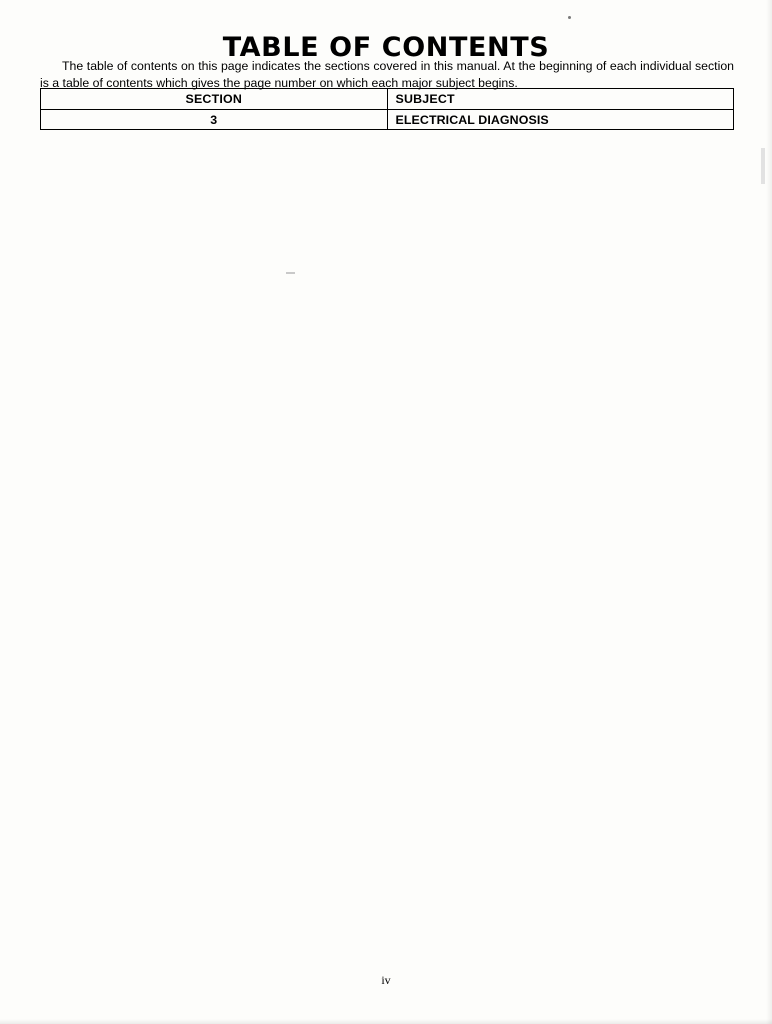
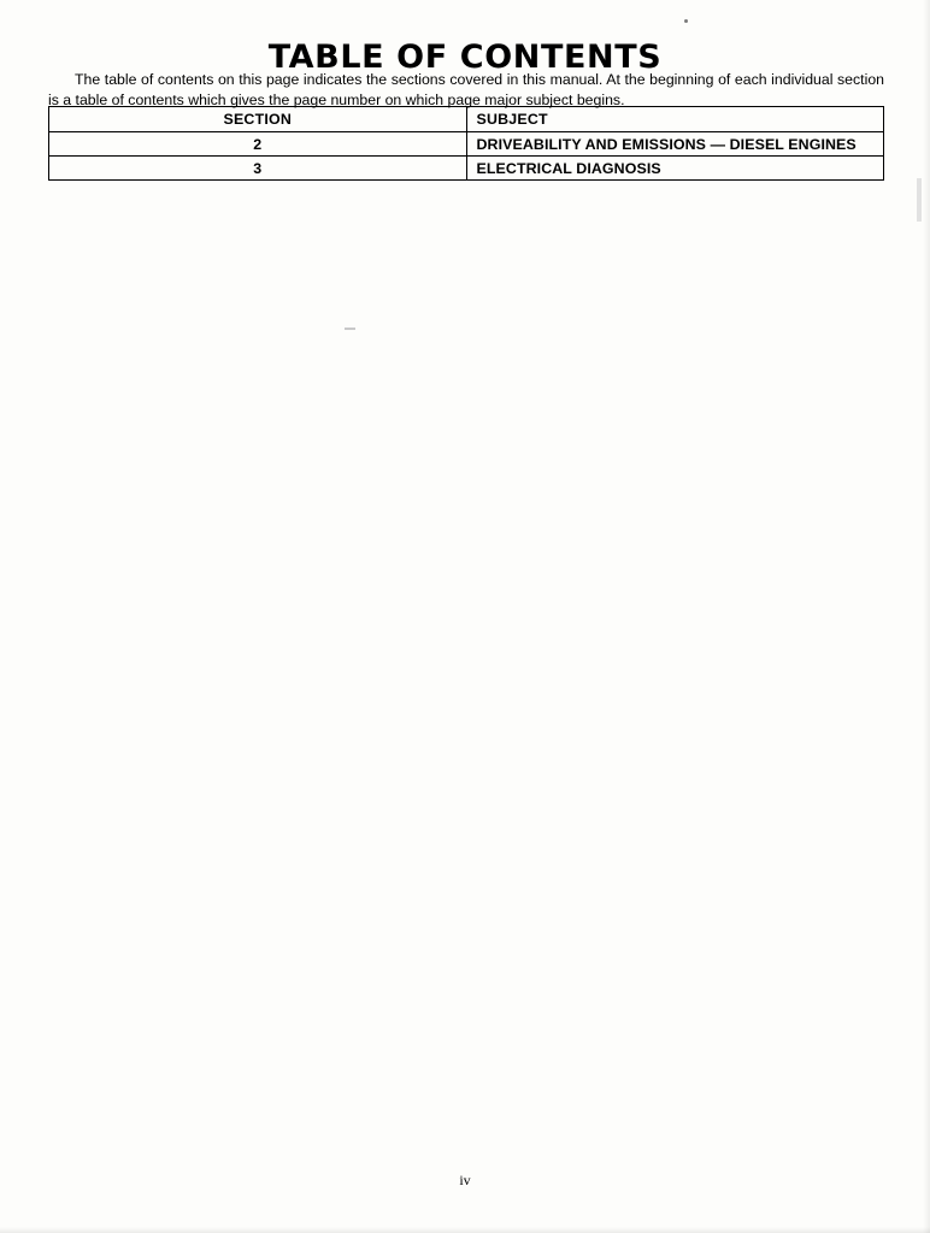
  TABLE OF CONTENTS
- The table of contents on this page indicates the sections covered in this manual. At the beginning of each individual section is a table of contents which gives the page number on which each major subject begins.
+ The table of contents on this page indicates the sections covered in this manual. At the beginning of each individual section is a table of contents which gives the page number on which page major subject begins.
  SECTION	SUBJECT
+ 2	DRIVEABILITY AND EMISSIONS — DIESEL ENGINES
  3	ELECTRICAL DIAGNOSIS
  iv
